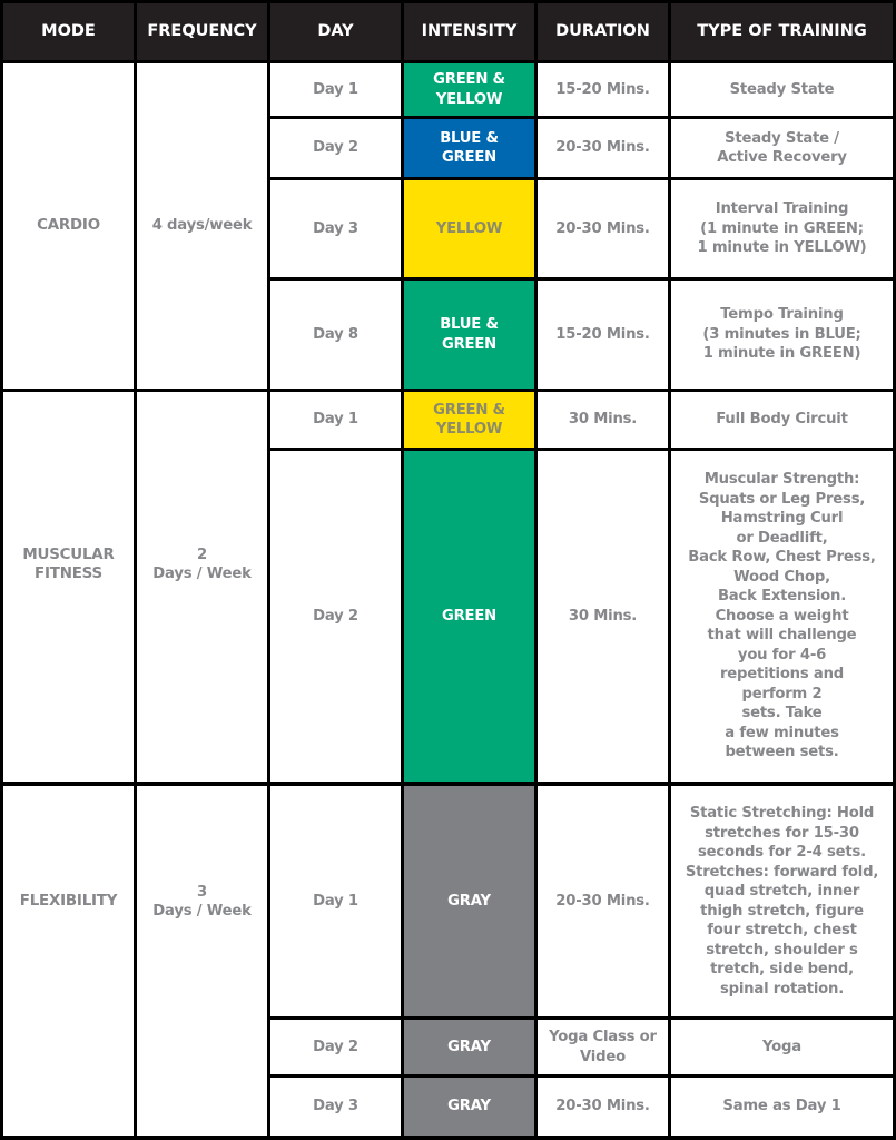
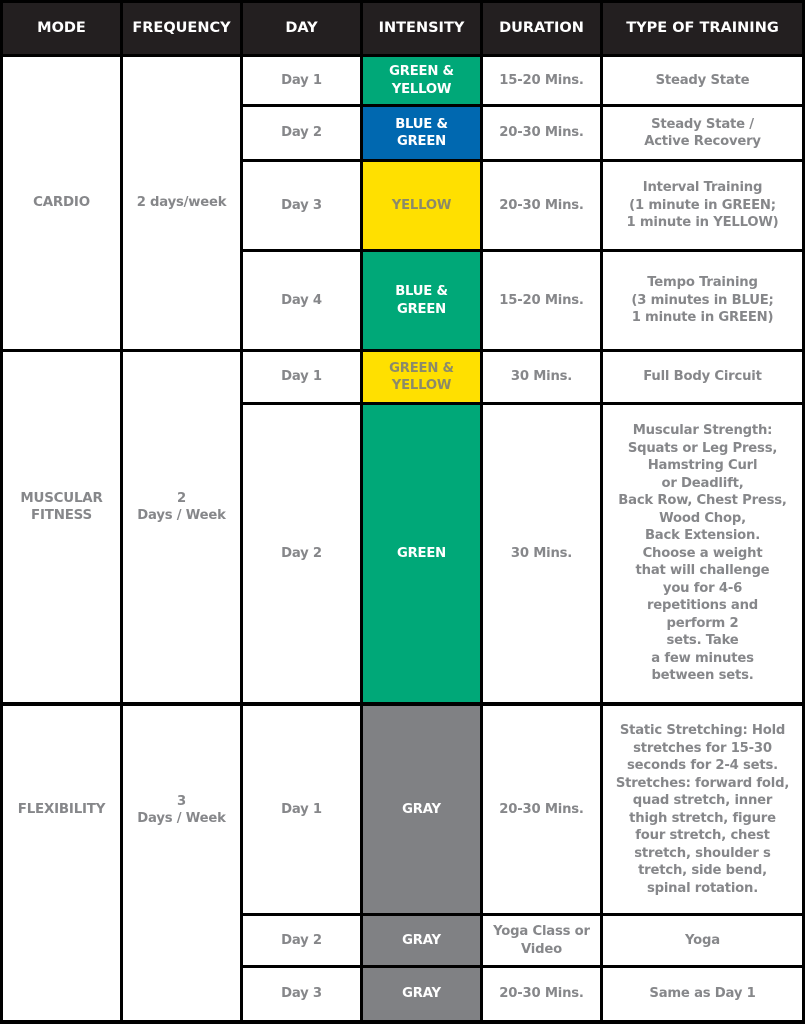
  MODE
  FREQUENCY
  DAY
  INTENSITY
  DURATION
  TYPE OF TRAINING
  CARDIO
- 4 days/week
+ 2 days/week
  Day 1
  GREEN &
  YELLOW
  15-20 Mins.
  Steady State
  Day 2
  BLUE &
  GREEN
  20-30 Mins.
  Steady State /
  Active Recovery
  Day 3
  YELLOW
  20-30 Mins.
  Interval Training
  (1 minute in GREEN;
  1 minute in YELLOW)
- Day 8
+ Day 4
  BLUE &
  GREEN
  15-20 Mins.
  Tempo Training
  (3 minutes in BLUE;
  1 minute in GREEN)
  MUSCULAR
  FITNESS
  2
  Days / Week
  Day 1
  GREEN &
  YELLOW
  30 Mins.
  Full Body Circuit
  Day 2
  GREEN
  30 Mins.
  Muscular Strength:
  Squats or Leg Press,
  Hamstring Curl
  or Deadlift,
  Back Row, Chest Press,
  Wood Chop,
  Back Extension.
  Choose a weight
  that will challenge
  you for 4-6
  repetitions and
  perform 2
  sets. Take
  a few minutes
  between sets.
  FLEXIBILITY
  3
  Days / Week
  Day 1
  GRAY
  20-30 Mins.
  Static Stretching: Hold
  stretches for 15-30
  seconds for 2-4 sets.
  Stretches: forward fold,
  quad stretch, inner
  thigh stretch, figure
  four stretch, chest
  stretch, shoulder s
  tretch, side bend,
  spinal rotation.
  Day 2
  GRAY
  Yoga Class or
  Video
  Yoga
  Day 3
  GRAY
  20-30 Mins.
  Same as Day 1
